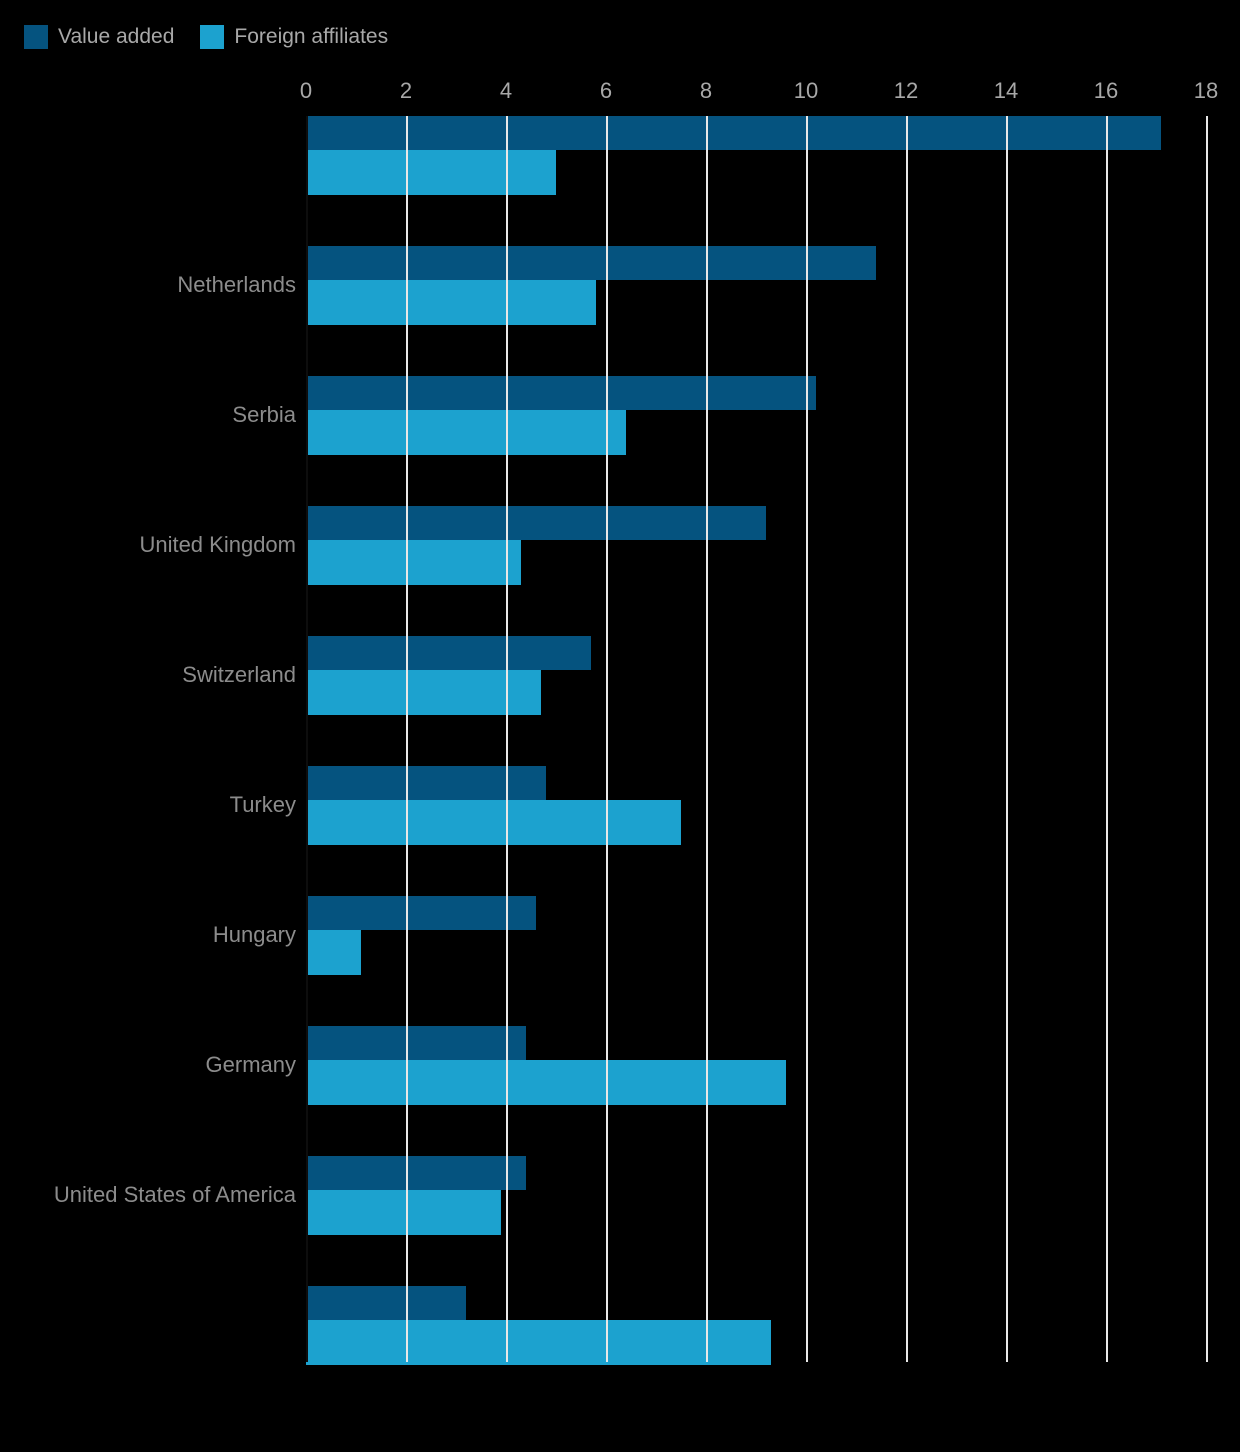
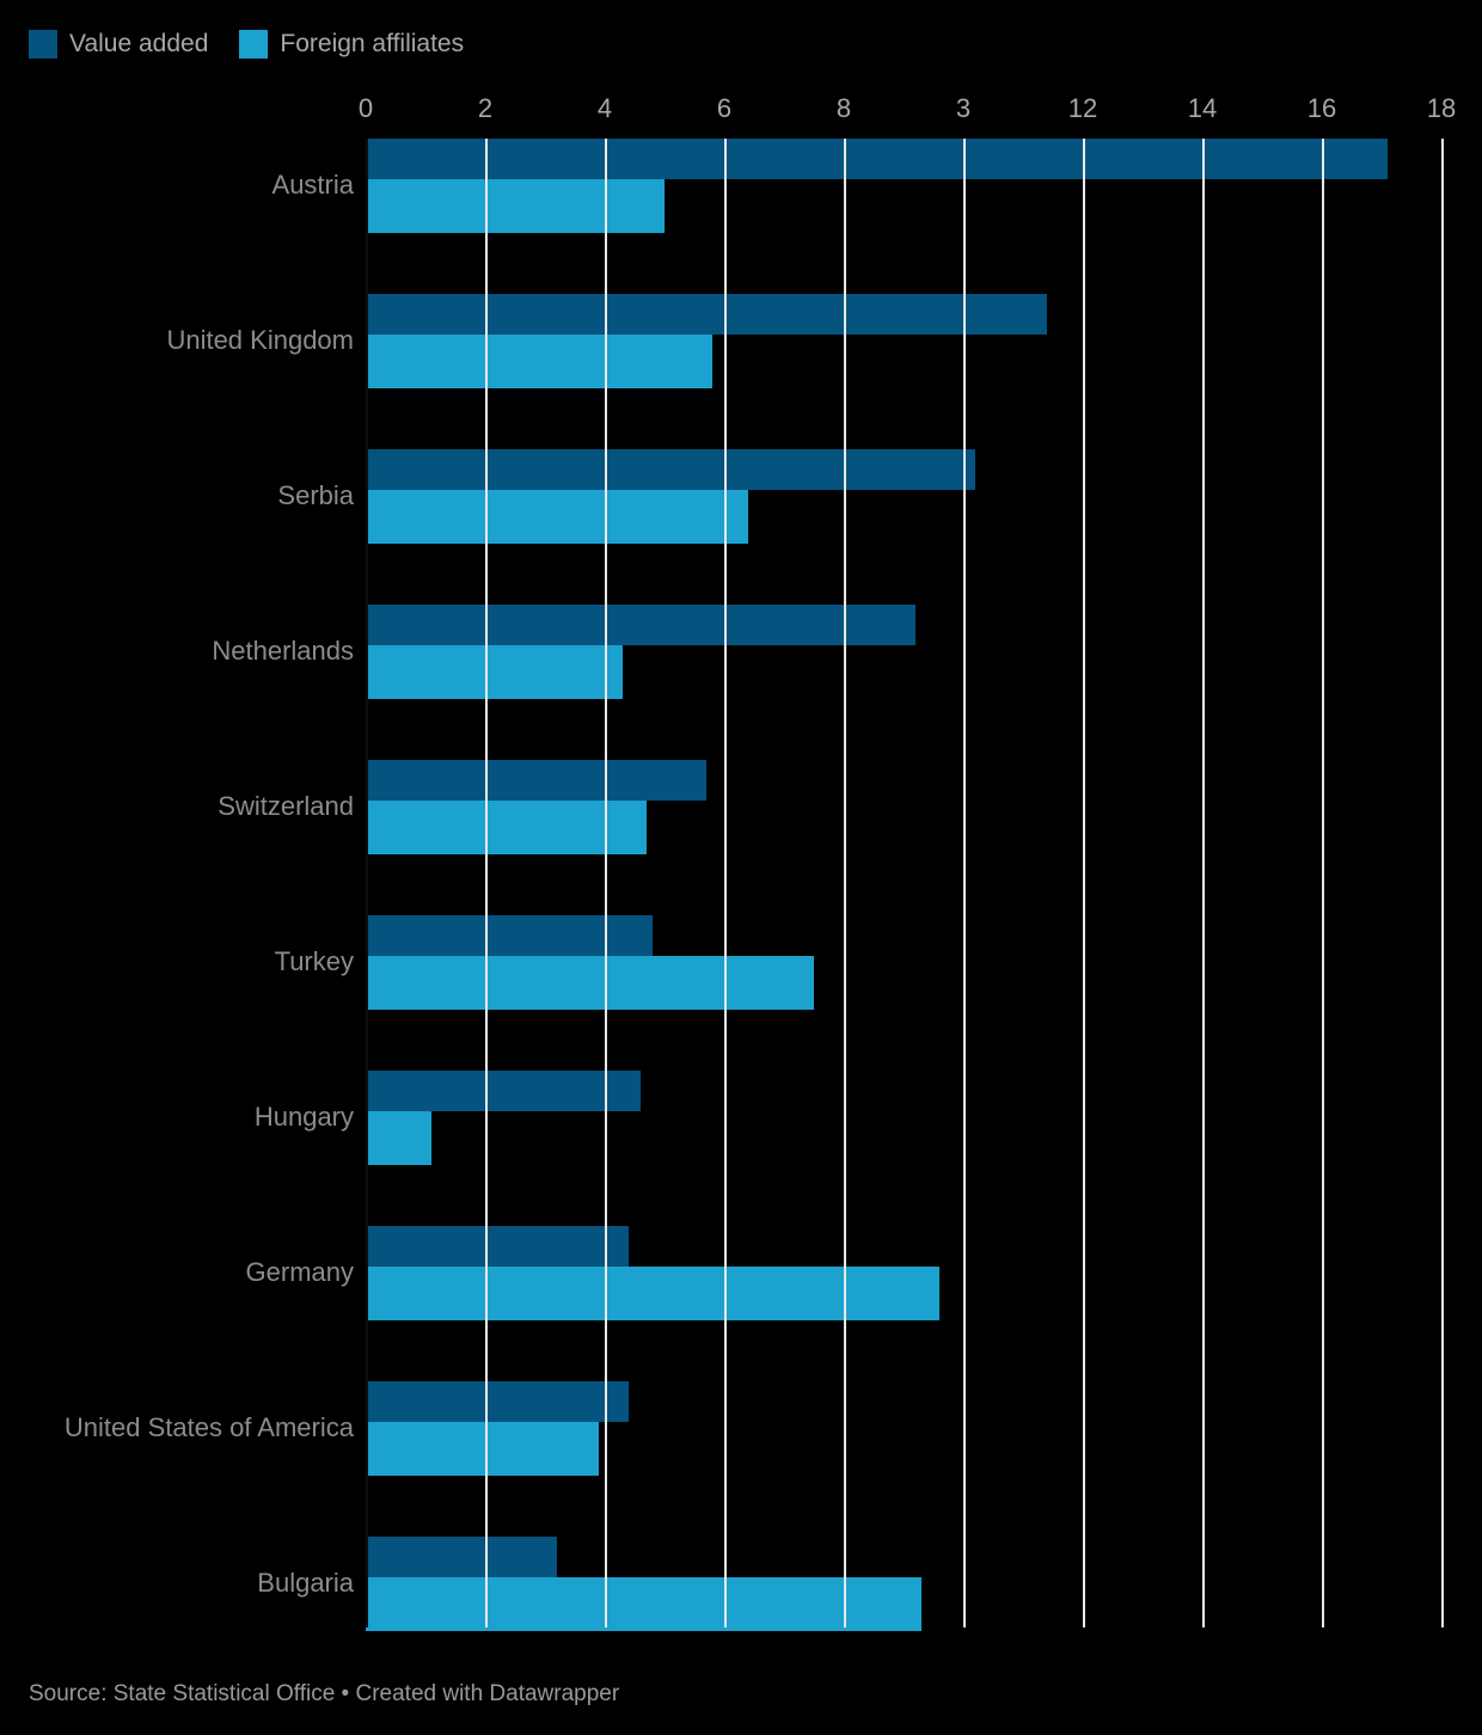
  Value added
  Foreign affiliates
  0
  2
  4
  6
  8
- 10
+ 3
  12
  14
  16
  18
+ Austria
- Netherlands
+ United Kingdom
  Serbia
- United Kingdom
+ Netherlands
  Switzerland
  Turkey
  Hungary
  Germany
  United States of America
+ Bulgaria
+ Source: State Statistical Office • Created with Datawrapper
